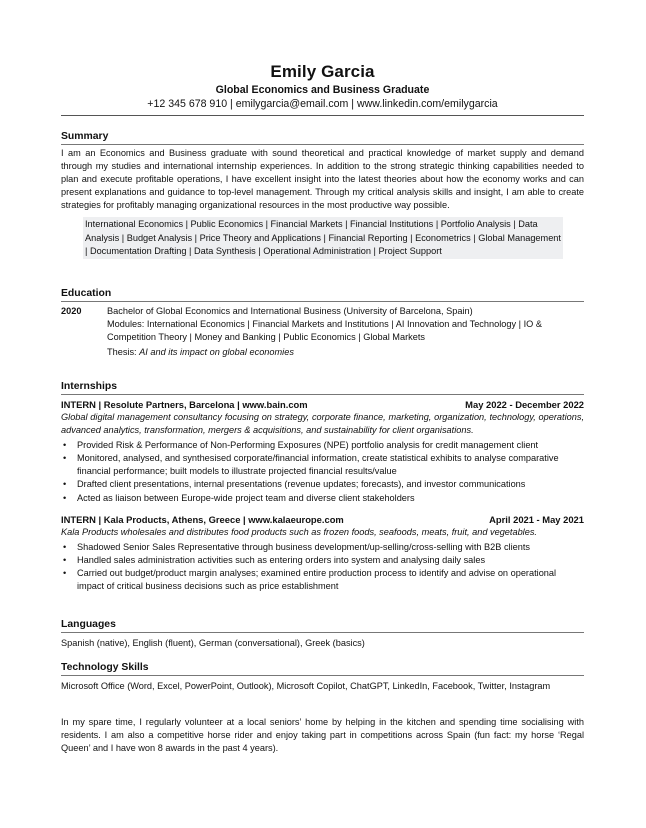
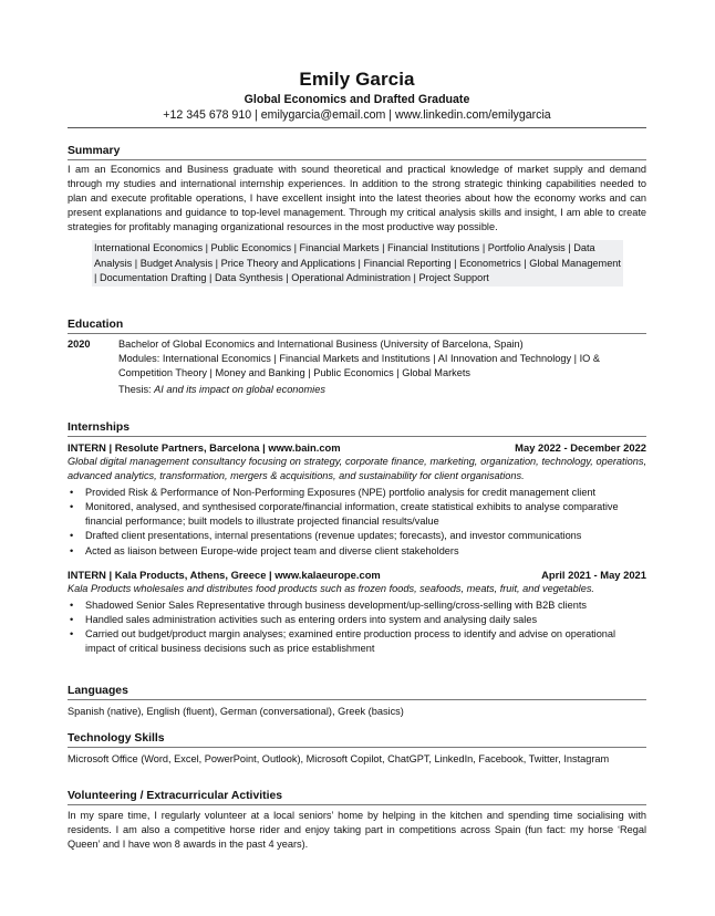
  Emily Garcia
- Global Economics and Business Graduate
+ Global Economics and Drafted Graduate
  +12 345 678 910 | emilygarcia@email.com | www.linkedin.com/emilygarcia
  Summary
  I am an Economics and Business graduate with sound theoretical and practical knowledge of market supply and demand through my studies and international internship experiences. In addition to the strong strategic thinking capabilities needed to plan and execute profitable operations, I have excellent insight into the latest theories about how the economy works and can present explanations and guidance to top-level management. Through my critical analysis skills and insight, I am able to create strategies for profitably managing organizational resources in the most productive way possible.
  International Economics | Public Economics | Financial Markets | Financial Institutions | Portfolio Analysis | Data Analysis | Budget Analysis | Price Theory and Applications | Financial Reporting | Econometrics | Global Management | Documentation Drafting | Data Synthesis | Operational Administration | Project Support
  Education
  2020
  Bachelor of Global Economics and International Business (University of Barcelona, Spain)
  Modules: International Economics | Financial Markets and Institutions | AI Innovation and Technology | IO & Competition Theory | Money and Banking | Public Economics | Global Markets
  Thesis: AI and its impact on global economies
  Internships
  INTERN | Resolute Partners, Barcelona | www.bain.com
  May 2022 - December 2022
  Global digital management consultancy focusing on strategy, corporate finance, marketing, organization, technology, operations, advanced analytics, transformation, mergers & acquisitions, and sustainability for client organisations.
  •
  Provided Risk & Performance of Non-Performing Exposures (NPE) portfolio analysis for credit management client
  •
  Monitored, analysed, and synthesised corporate/financial information, create statistical exhibits to analyse comparative financial performance; built models to illustrate projected financial results/value
  •
  Drafted client presentations, internal presentations (revenue updates; forecasts), and investor communications
  •
  Acted as liaison between Europe-wide project team and diverse client stakeholders
  INTERN | Kala Products, Athens, Greece | www.kalaeurope.com
  April 2021 - May 2021
  Kala Products wholesales and distributes food products such as frozen foods, seafoods, meats, fruit, and vegetables.
  •
  Shadowed Senior Sales Representative through business development/up-selling/cross-selling with B2B clients
  •
  Handled sales administration activities such as entering orders into system and analysing daily sales
  •
  Carried out budget/product margin analyses; examined entire production process to identify and advise on operational impact of critical business decisions such as price establishment
  Languages
  Spanish (native), English (fluent), German (conversational), Greek (basics)
  Technology Skills
  Microsoft Office (Word, Excel, PowerPoint, Outlook), Microsoft Copilot, ChatGPT, LinkedIn, Facebook, Twitter, Instagram
+ Volunteering / Extracurricular Activities
  In my spare time, I regularly volunteer at a local seniors’ home by helping in the kitchen and spending time socialising with residents. I am also a competitive horse rider and enjoy taking part in competitions across Spain (fun fact: my horse ‘Regal Queen’ and I have won 8 awards in the past 4 years).
